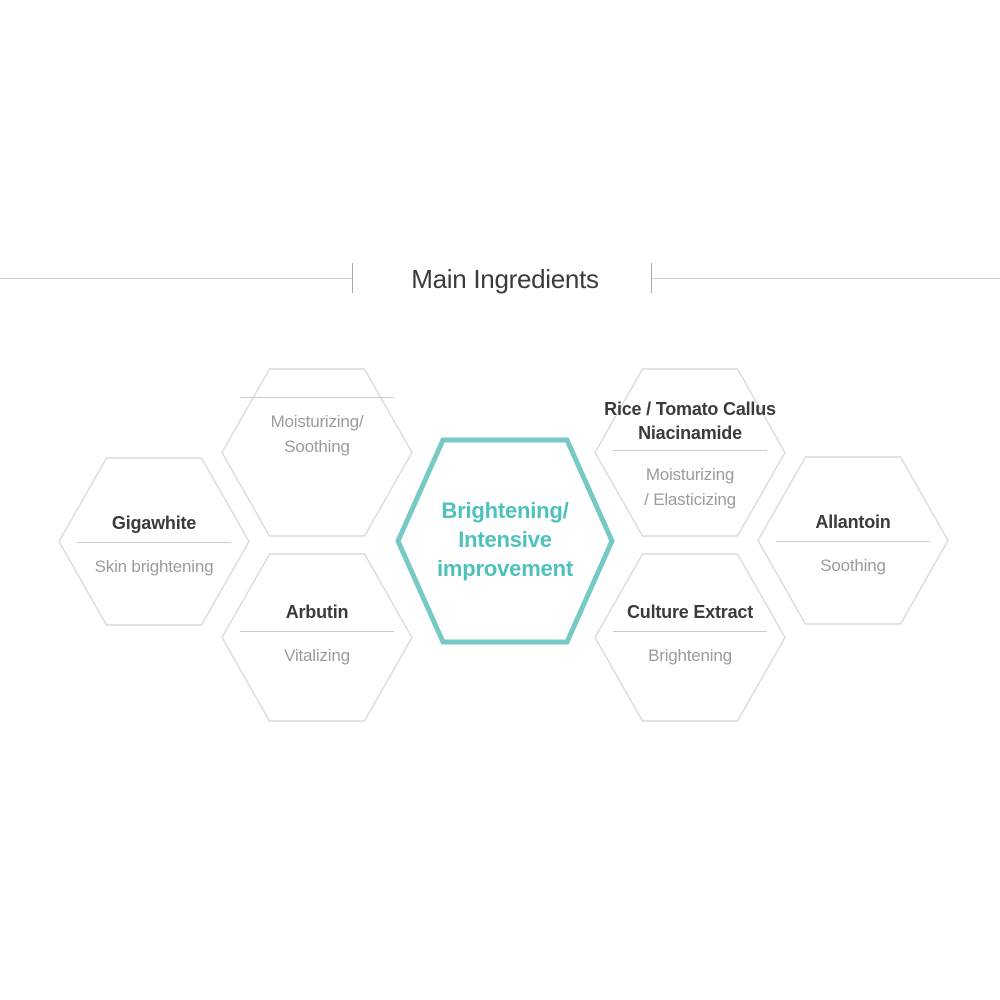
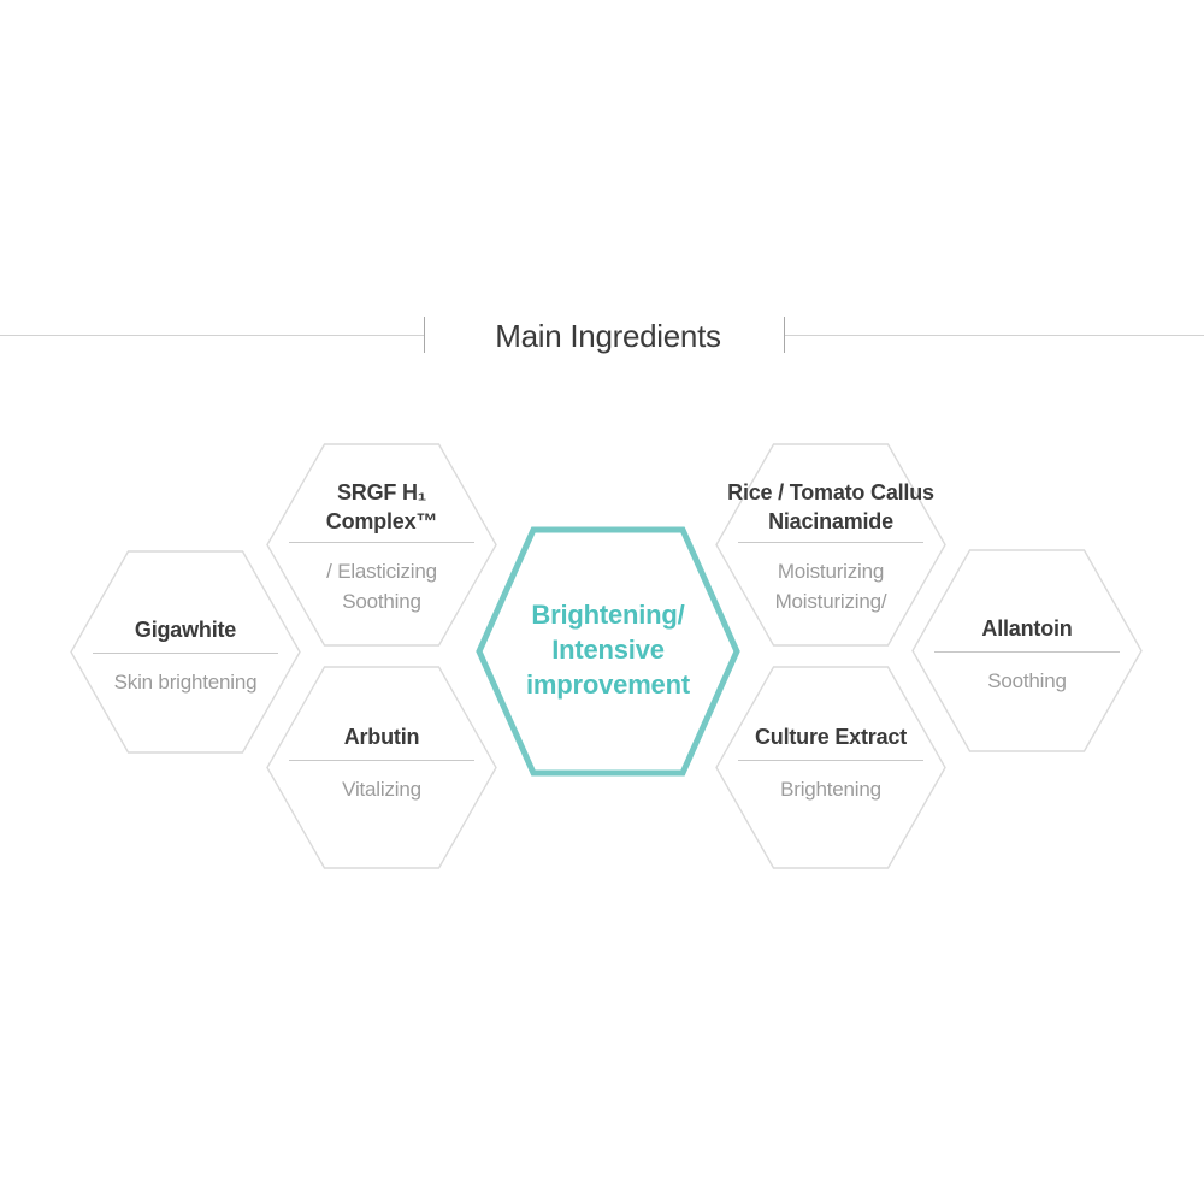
  Main Ingredients
  Gigawhite
  Skin brightening
+ SRGF H₁
+ Complex™
- Moisturizing/
+ / Elasticizing
  Soothing
  Arbutin
  Vitalizing
  Rice / Tomato Callus
  Niacinamide
  Moisturizing
- / Elasticizing
+ Moisturizing/
  Culture Extract
  Brightening
  Allantoin
  Soothing
  Brightening/
  Intensive
  improvement
